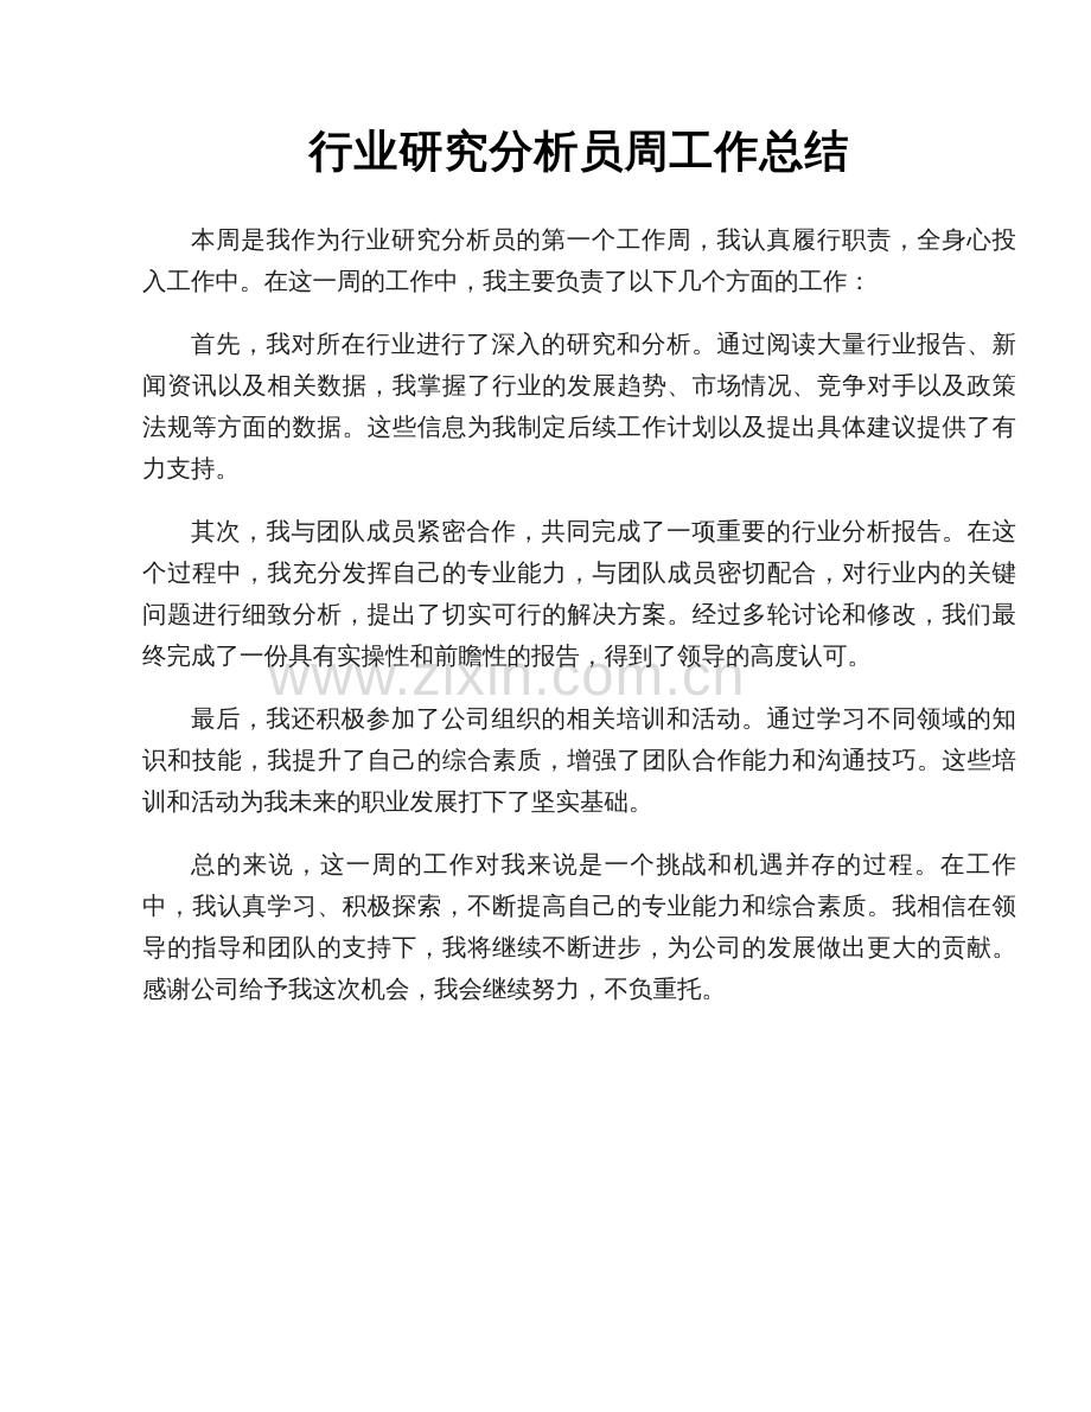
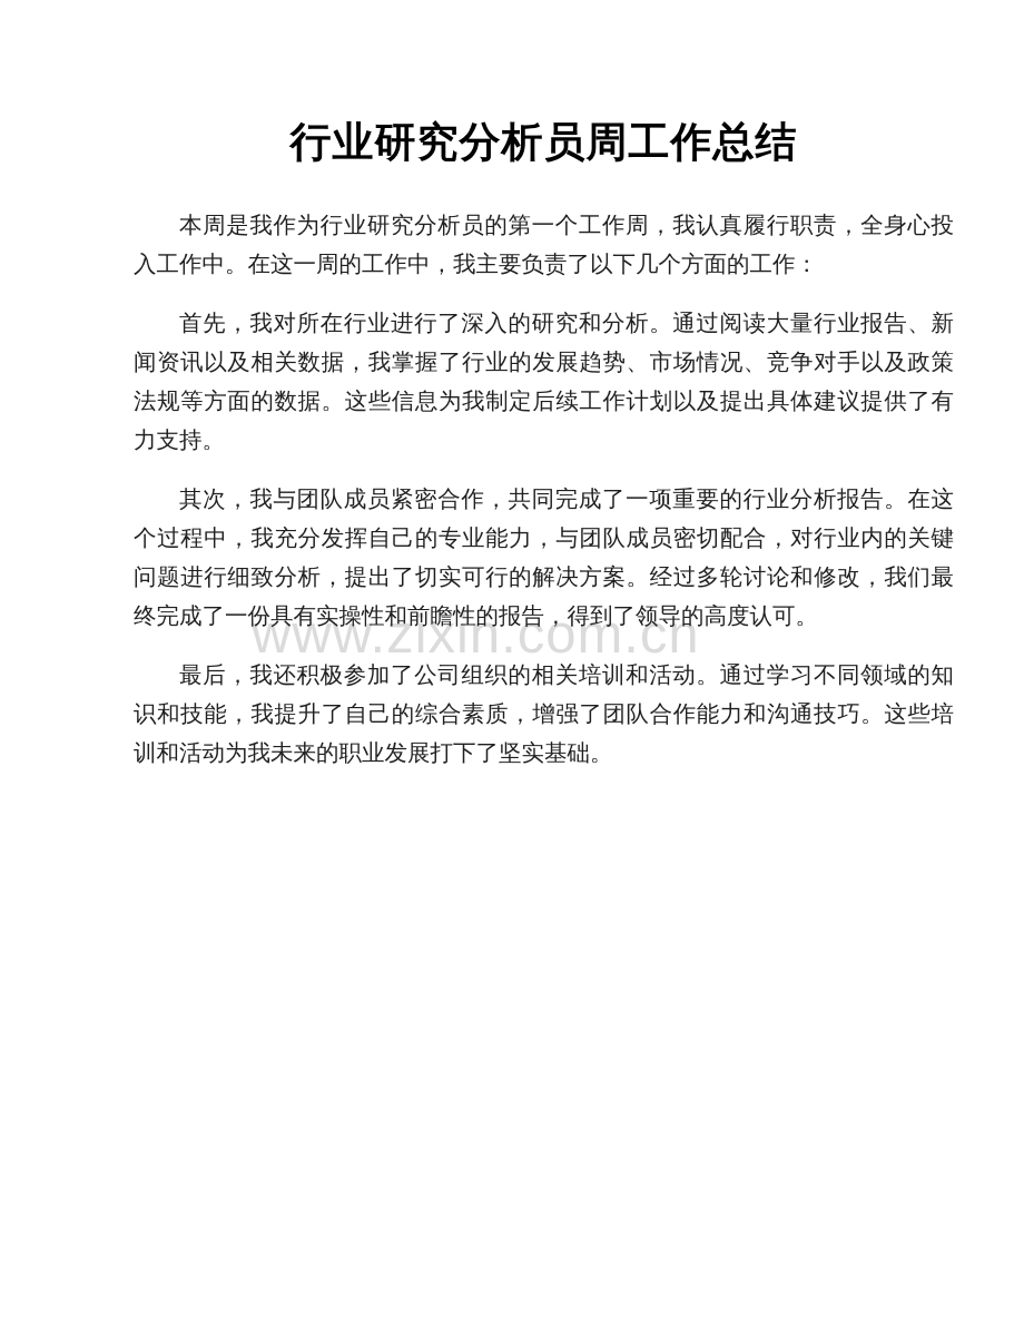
  www.zixin.com.cn
  行业研究分析员周工作总结
  本周是我作为行业研究分析员的第一个工作周，我认真履行职责，全身心投入工作中。在这一周的工作中，我主要负责了以下几个方面的工作：
  首先，我对所在行业进行了深入的研究和分析。通过阅读大量行业报告、新闻资讯以及相关数据，我掌握了行业的发展趋势、市场情况、竞争对手以及政策法规等方面的数据。这些信息为我制定后续工作计划以及提出具体建议提供了有力支持。
  其次，我与团队成员紧密合作，共同完成了一项重要的行业分析报告。在这个过程中，我充分发挥自己的专业能力，与团队成员密切配合，对行业内的关键问题进行细致分析，提出了切实可行的解决方案。经过多轮讨论和修改，我们最终完成了一份具有实操性和前瞻性的报告，得到了领导的高度认可。
  最后，我还积极参加了公司组织的相关培训和活动。通过学习不同领域的知识和技能，我提升了自己的综合素质，增强了团队合作能力和沟通技巧。这些培训和活动为我未来的职业发展打下了坚实基础。
- 总的来说，这一周的工作对我来说是一个挑战和机遇并存的过程。在工作中，我认真学习、积极探索，不断提高自己的专业能力和综合素质。我相信在领导的指导和团队的支持下，我将继续不断进步，为公司的发展做出更大的贡献。感谢公司给予我这次机会，我会继续努力，不负重托。
